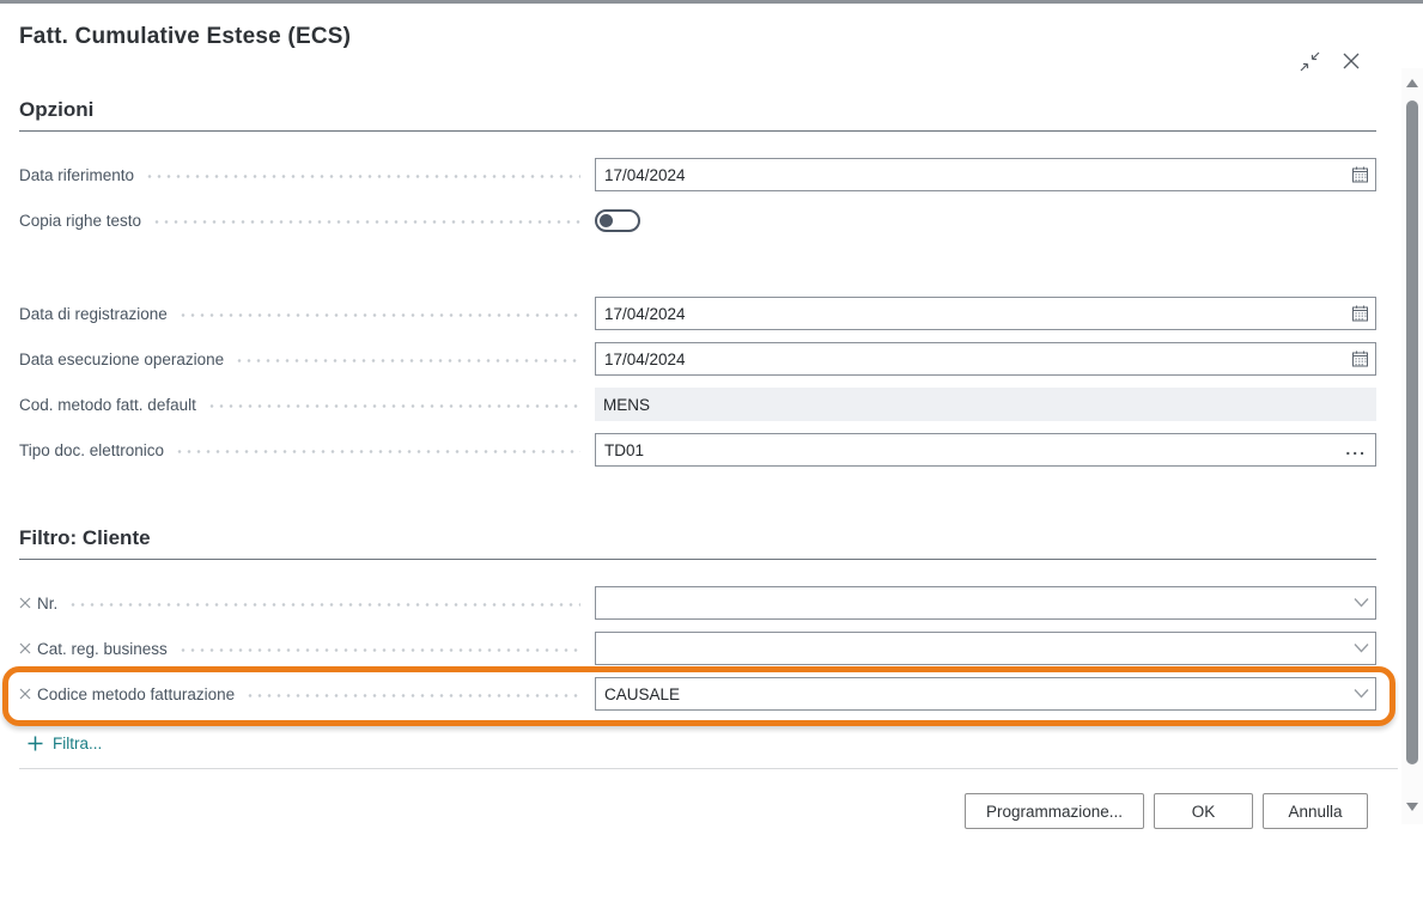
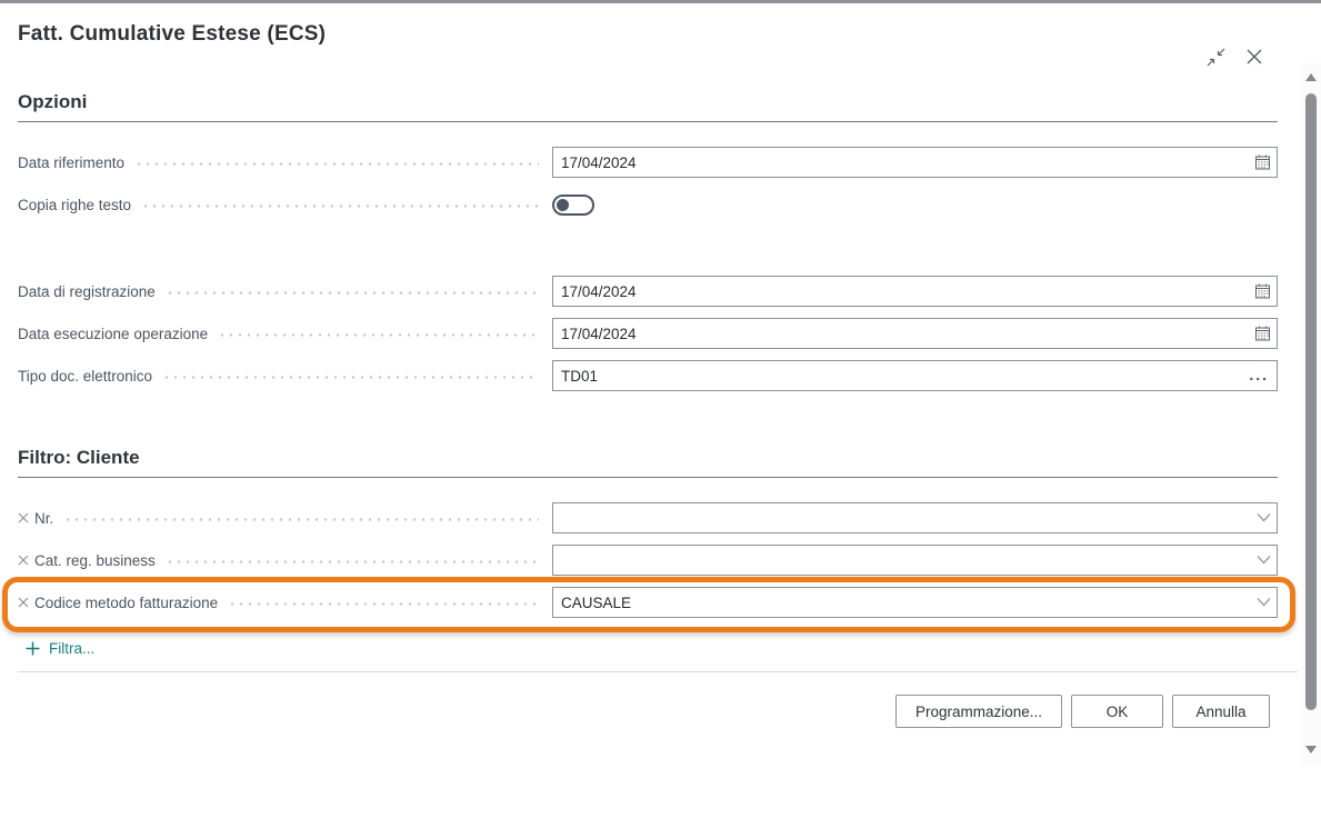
  Fatt. Cumulative Estese (ECS)
  Opzioni
  Data riferimento
  17/04/2024
  Copia righe testo
  Data di registrazione
  17/04/2024
  Data esecuzione operazione
  17/04/2024
- Cod. metodo fatt. default
- MENS
  Tipo doc. elettronico
  TD01
  ...
  Filtro: Cliente
  Nr.
  Cat. reg. business
  Codice metodo fatturazione
  CAUSALE
  Filtra...
  Programmazione...
  OK
  Annulla
